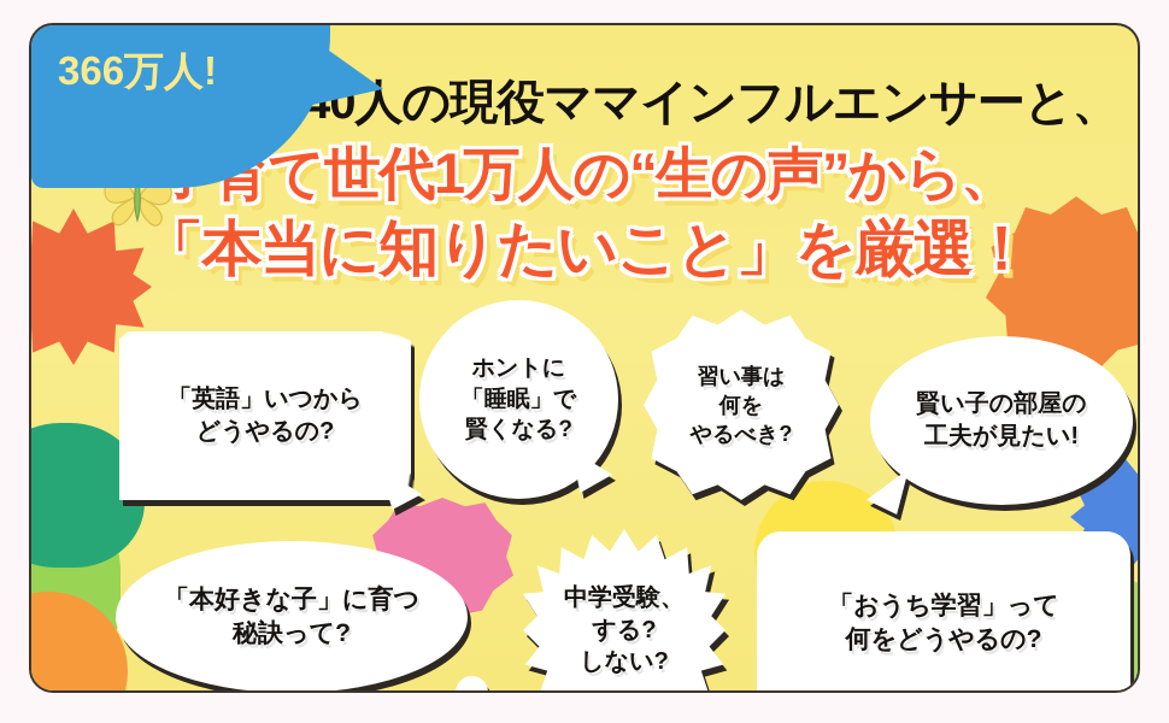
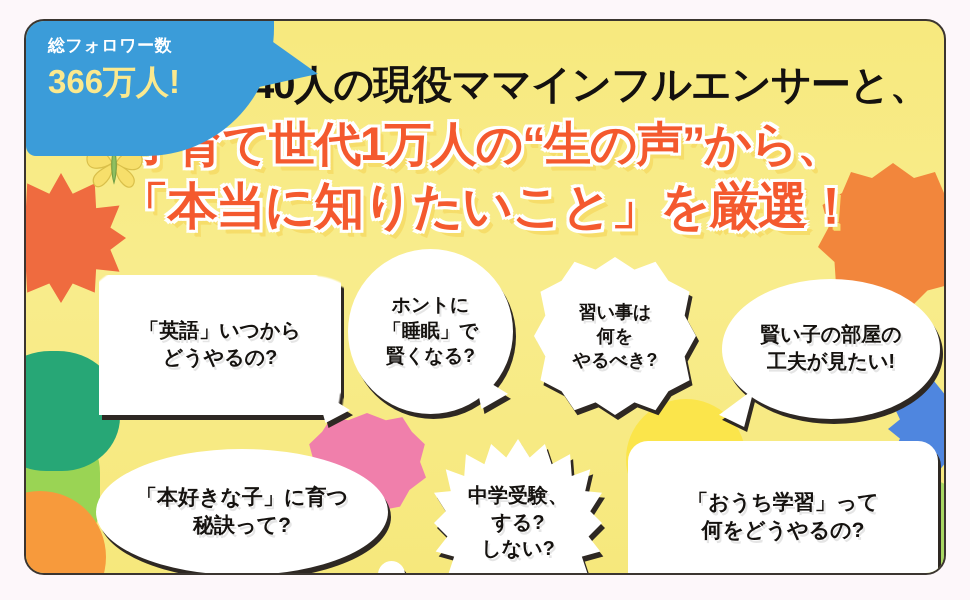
  の現役ママインフルエンサーと、
  て世代1万人の“生の声”から、
  「本当に知りたいこと」を厳選！
  「英語」いつから
  どうやるの?
  ホントに
  「睡眠」で
  賢くなる?
  習い事は
  何を
  やるべき?
  賢い子の部屋の
  工夫が見たい!
  「本好きな子」に育つ
  秘訣って?
  中学受験、
  する?
  しない?
  「おうち学習」って
  何をどうやるの?
+ 総フォロワー数
  366万人!
